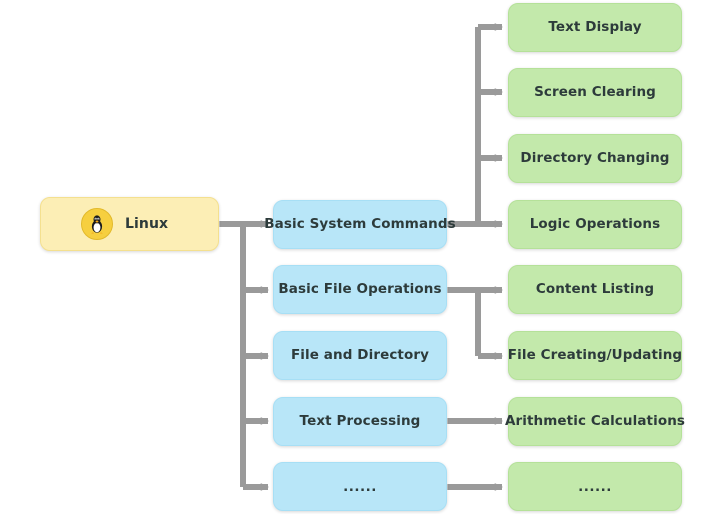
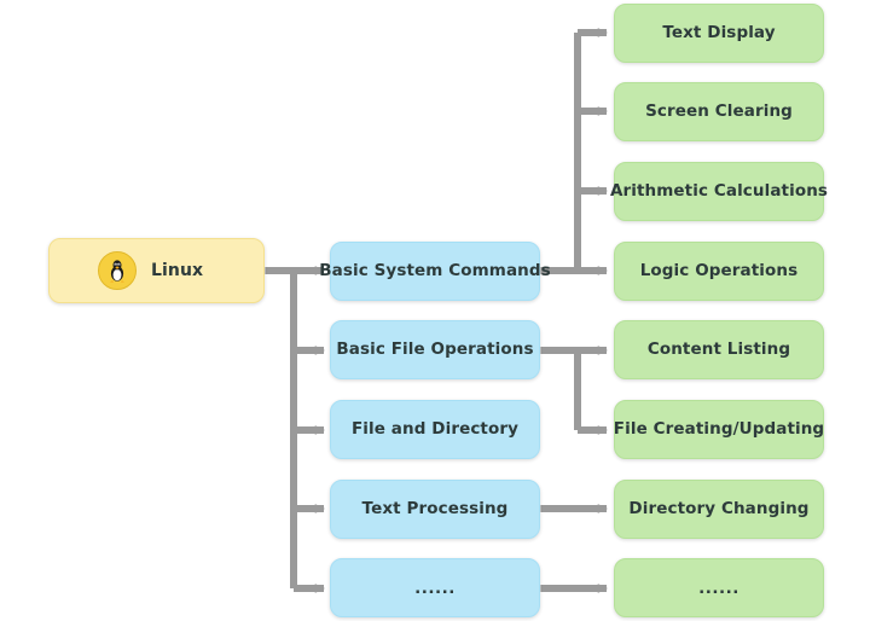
  Linux
  Basic System Commands
  Basic File Operations
  File and Directory
  Text Processing
  ......
  Text Display
  Screen Clearing
- Directory Changing
+ Arithmetic Calculations
  Logic Operations
  Content Listing
  File Creating/Updating
- Arithmetic Calculations
+ Directory Changing
  ......
